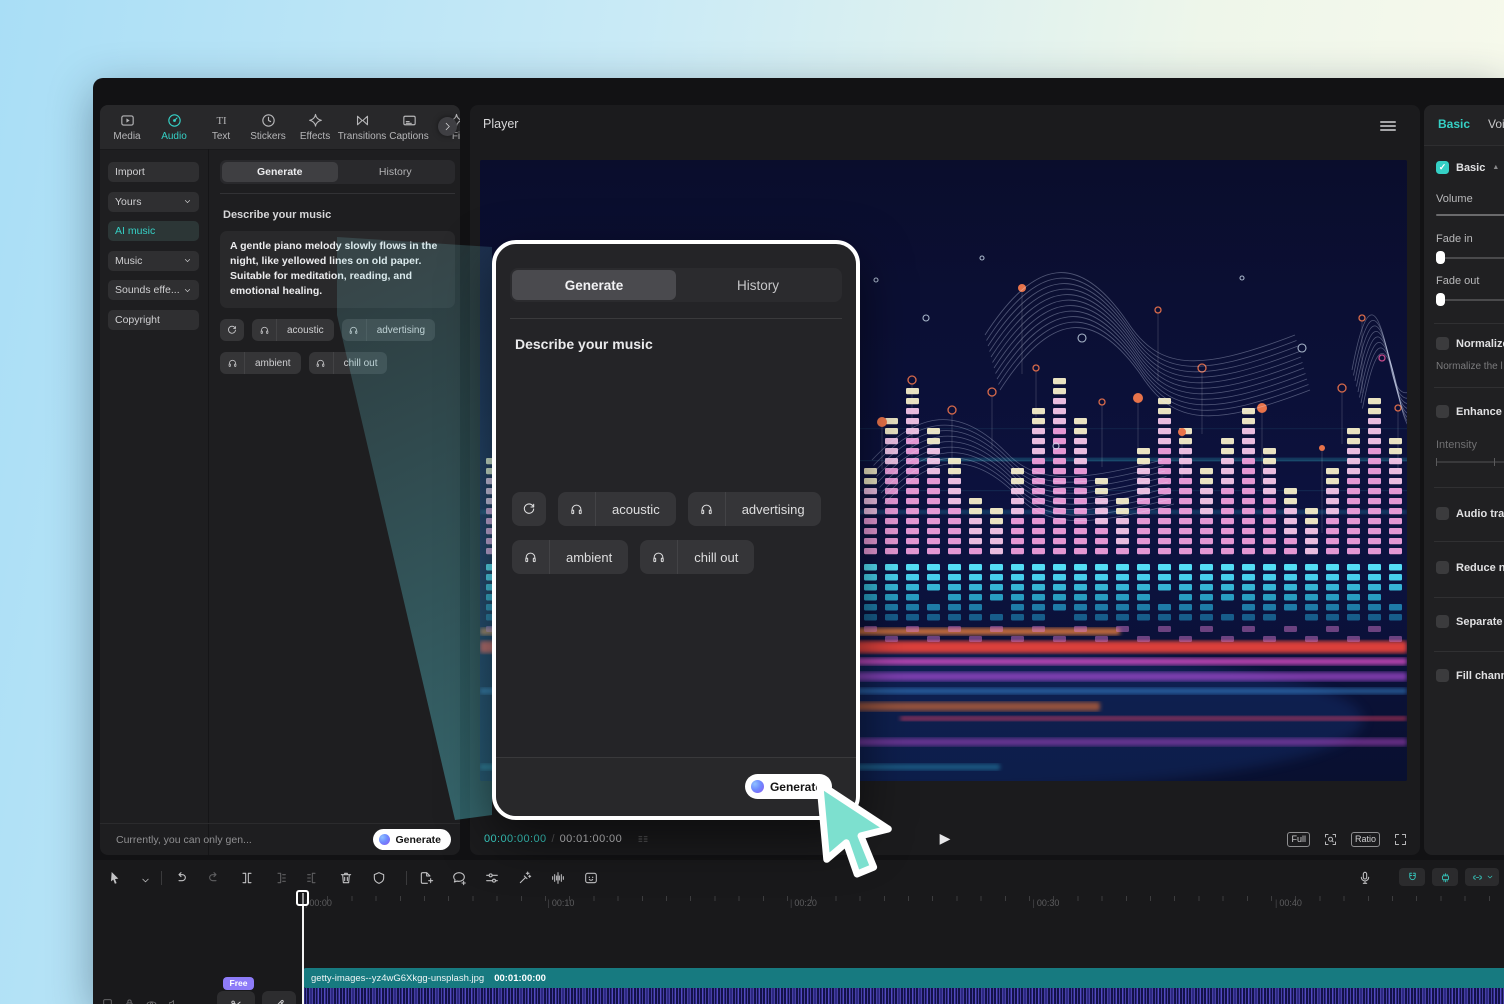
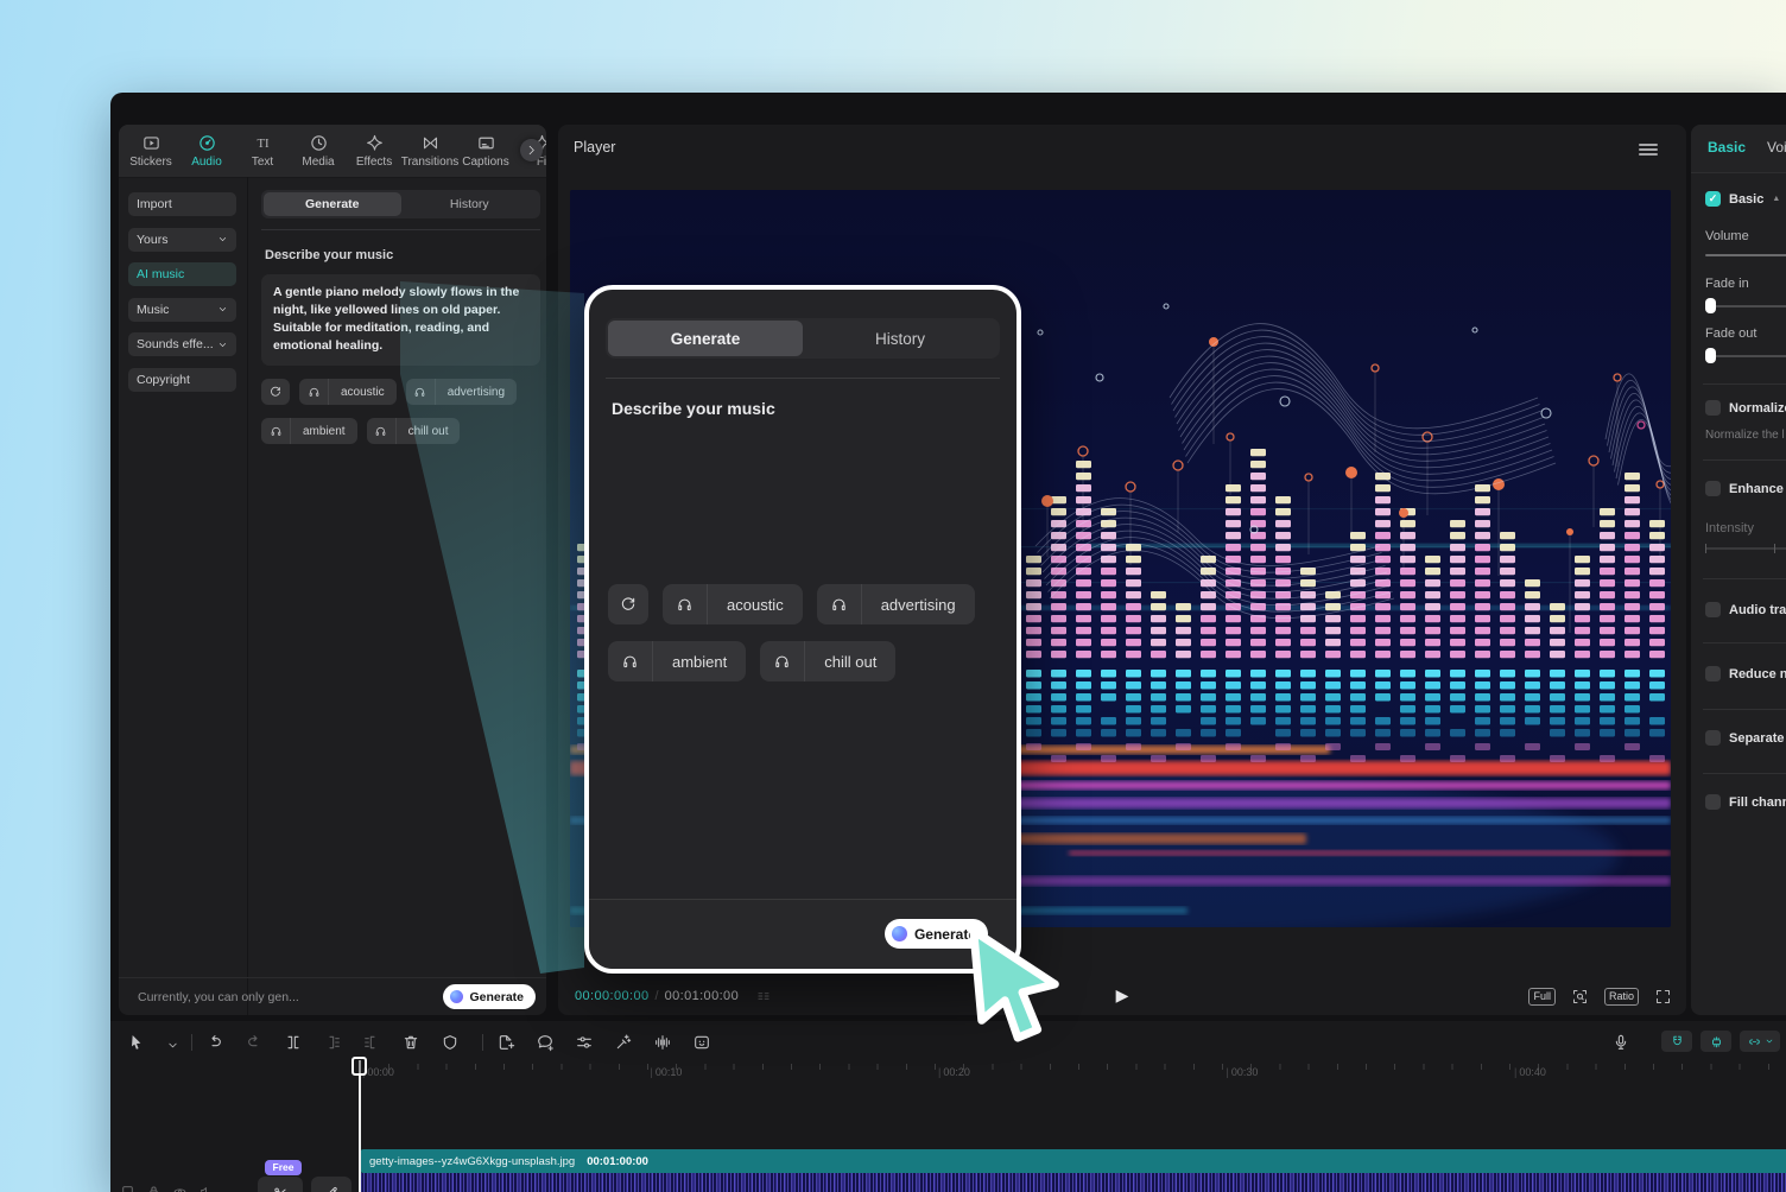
- Media
+ Stickers
  Audio
  TI
  Text
- Stickers
+ Media
  Effects
  Transitions
  Captions
  Fi
  Import
  Yours
  AI music
  Music
  Sounds effe...
  Copyright
  Generate
  History
  Describe your music
  acoustic
  ambient
  Currently, you can only gen...
  Generate
  Player
  00:00:00:00
  /
  00:01:00:00
  ▶
  Full
  Ratio
  Basic
  Voi
  ✓
  Basic
  Volume
  Fade in
  Fade out
  Normaliz
  Normalize the l
  Enhance
  Intensity
  Audio tra
  Reduce n
  Separate
  Fill chan
  | 00:00
  | 00:10
  | 00:20
  | 00:30
  | 00:40
  getty-images--yz4wG6Xkgg-unsplash.jpg
  00:01:00:00
  Free
  Generate
  History
  Describe your music
  acoustic
  advertising
  ambient
  chill out
  Generat
